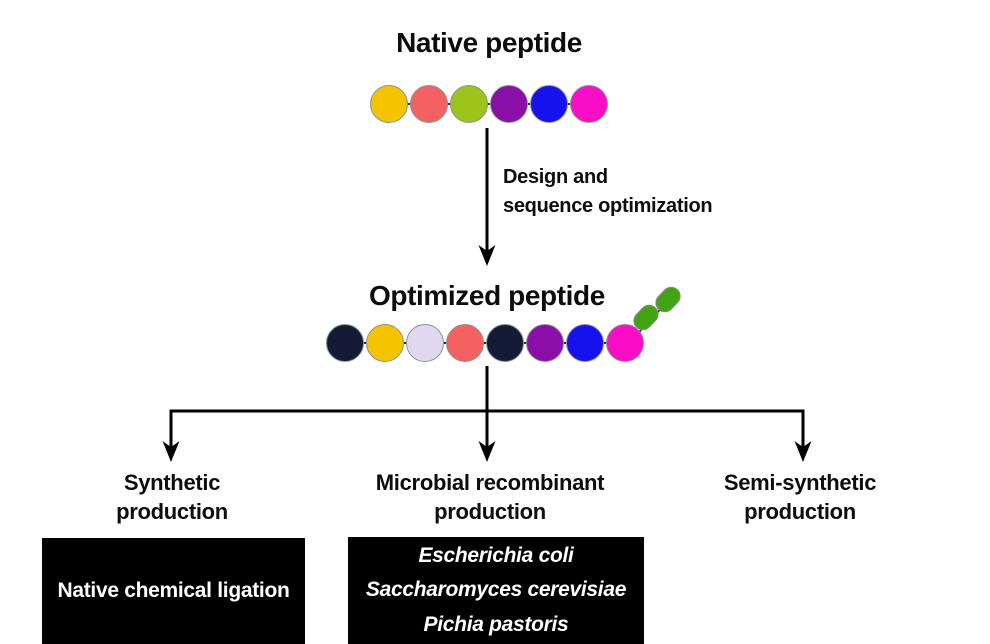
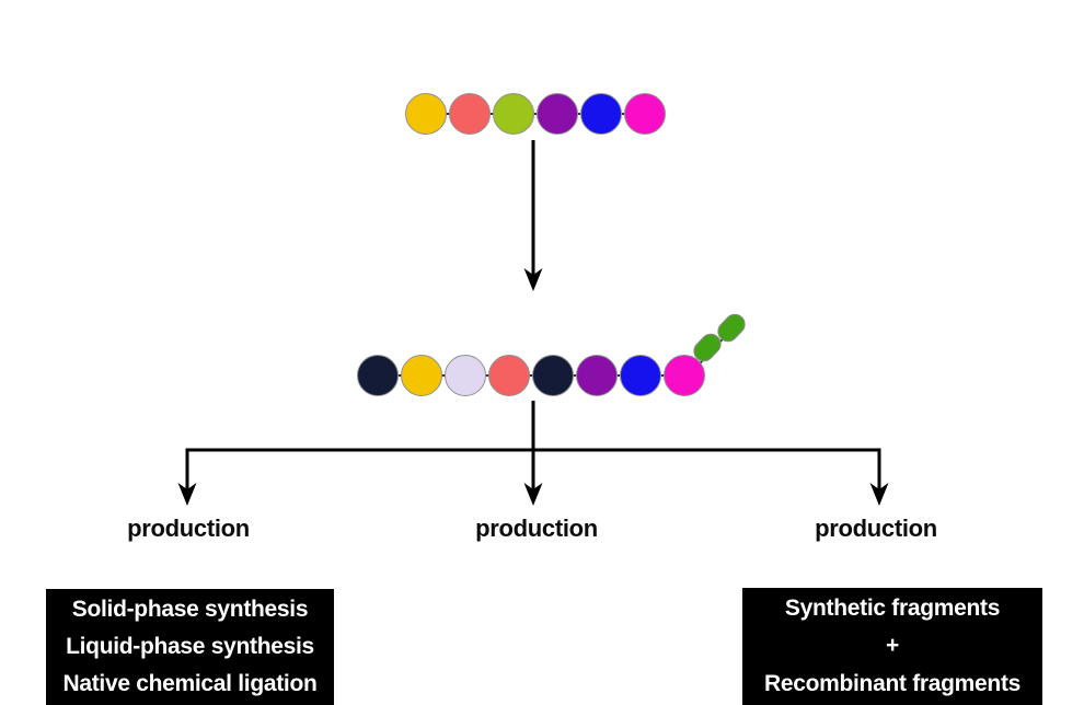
- Native peptide
- Design and
- sequence optimization
- Optimized peptide
- Synthetic
  production
+ Solid-phase synthesis
+ Liquid-phase synthesis
  Native chemical ligation
- Microbial recombinant
  production
- Escherichia coli
- Saccharomyces cerevisiae
- Pichia pastoris
- Semi-synthetic
  production
+ Synthetic fragments
+ +
+ Recombinant fragments
